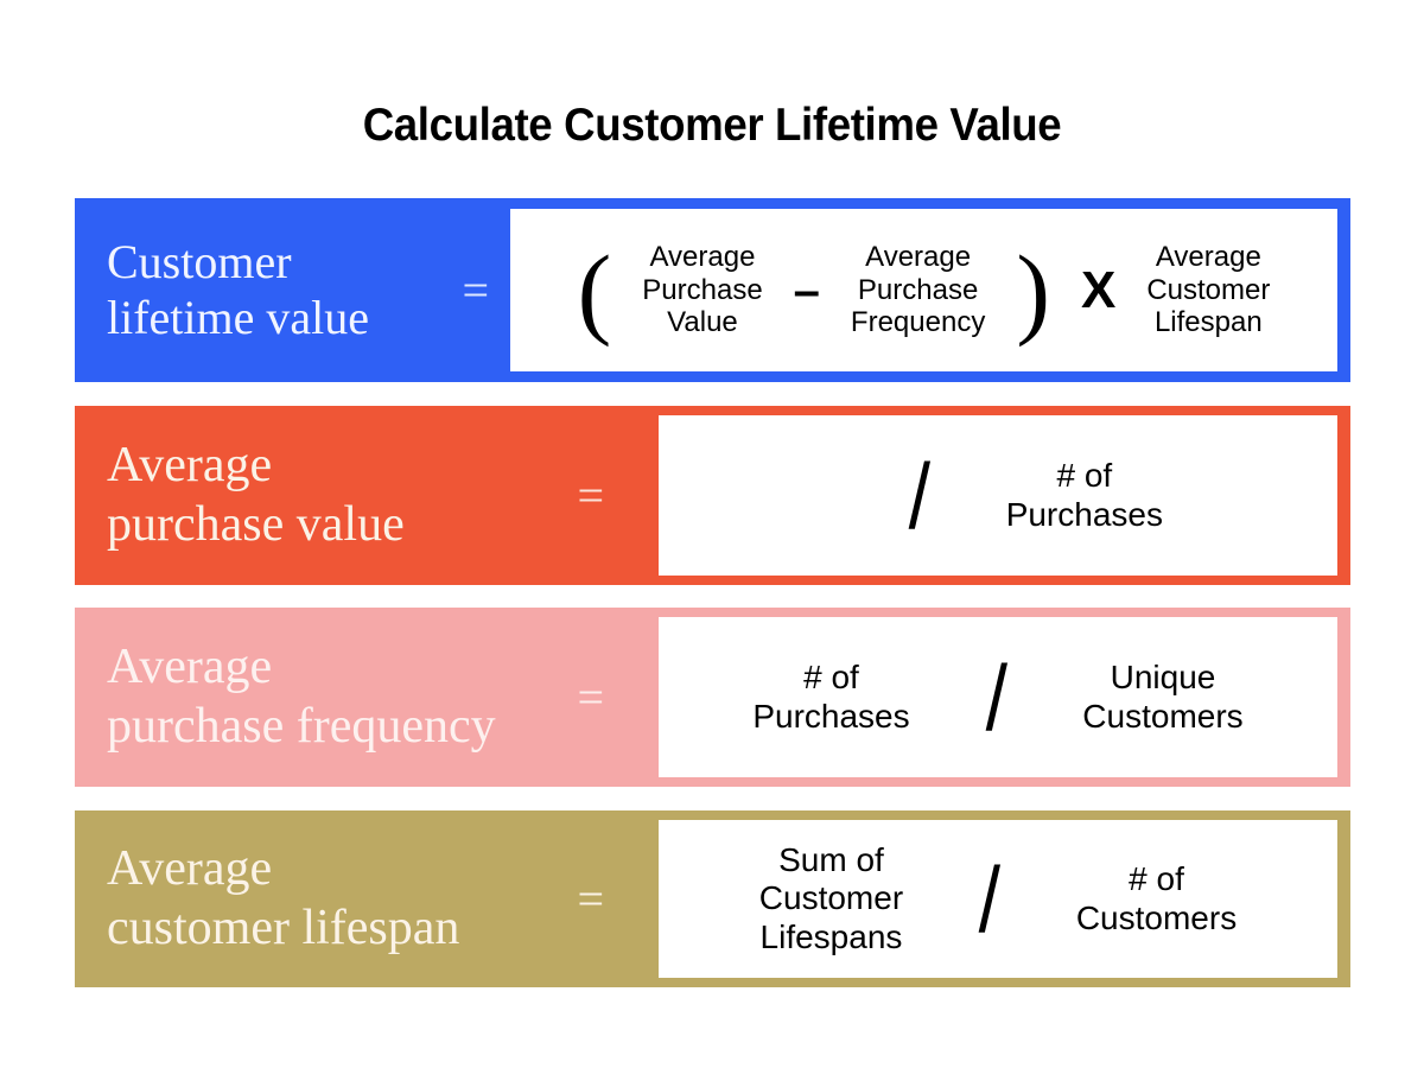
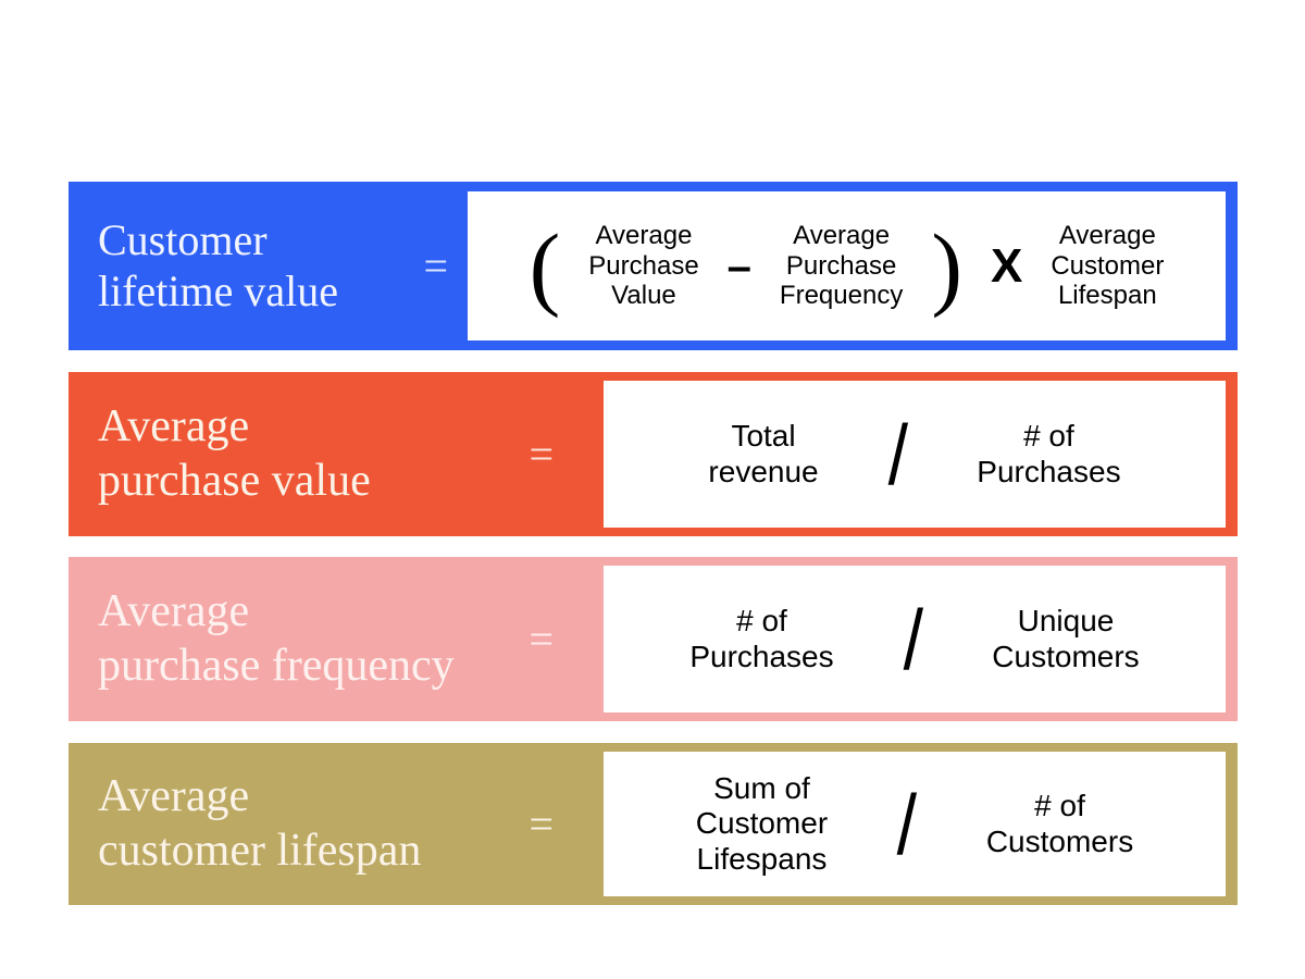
- Calculate Customer Lifetime Value
  Customer
  lifetime value
  =
  (
  Average
  Purchase
  Value
  –
  Average
  Purchase
  Frequency
  )
  X
  Average
  Customer
  Lifespan
  Average
  purchase value
  =
+ Total
+ revenue
  /
  # of
  Purchases
  Average
  purchase frequency
  =
  # of
  Purchases
  /
  Unique
  Customers
  Average
  customer lifespan
  =
  Sum of
  Customer
  Lifespans
  /
  # of
  Customers
